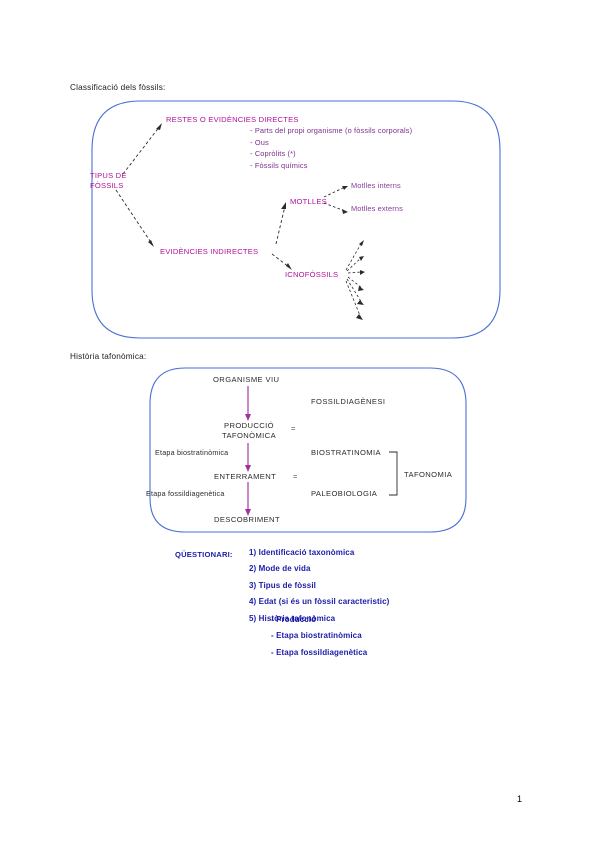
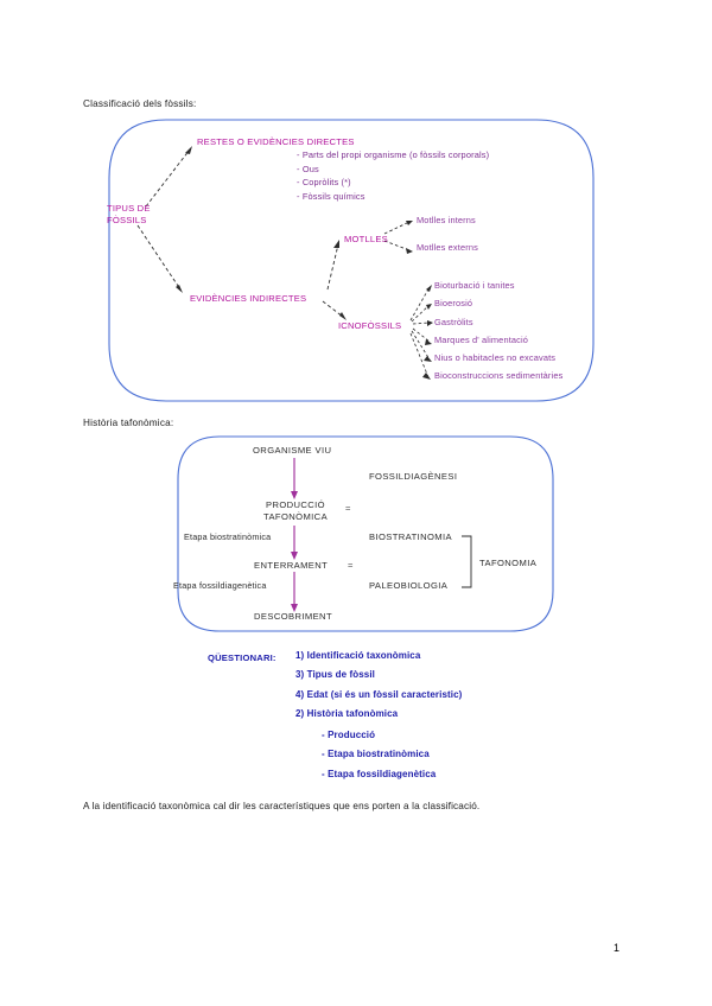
  Classificació dels fòssils:
  TIPUS DE
  FÒSSILS
  RESTES O EVIDÈNCIES DIRECTES
  - Parts del propi organisme (o fòssils corporals)
  - Ous
  - Copròlits (*)
  - Fòssils químics
  EVIDÈNCIES INDIRECTES
  MOTLLES
  Motlles interns
  Motlles externs
  ICNOFÒSSILS
+ Bioturbació i tanites
+ Bioerosió
+ Gastròlits
+ Marques d' alimentació
+ Nius o habitacles no excavats
+ Bioconstruccions sedimentàries
  Història tafonòmica:
  ORGANISME VIU
  PRODUCCIÓ
  TAFONÒMICA
  ENTERRAMENT
  DESCOBRIMENT
  FOSSILDIAGÈNESI
  BIOSTRATINOMIA
  PALEOBIOLOGIA
  Etapa biostratinòmica
  Etapa fossildiagenètica
  TAFONOMIA
  =
  =
  QÜESTIONARI:
  1) Identificació taxonòmica
- 2) Mode de vida
  3) Tipus de fòssil
  4) Edat (si és un fòssil caracteristic)
- 5) Història tafonòmica
+ 2) Història tafonòmica
  - Producció
  - Etapa biostratinòmica
  - Etapa fossildiagenètica
+ A la identificació taxonòmica cal dir les característiques que ens porten a la classificació.
  1
